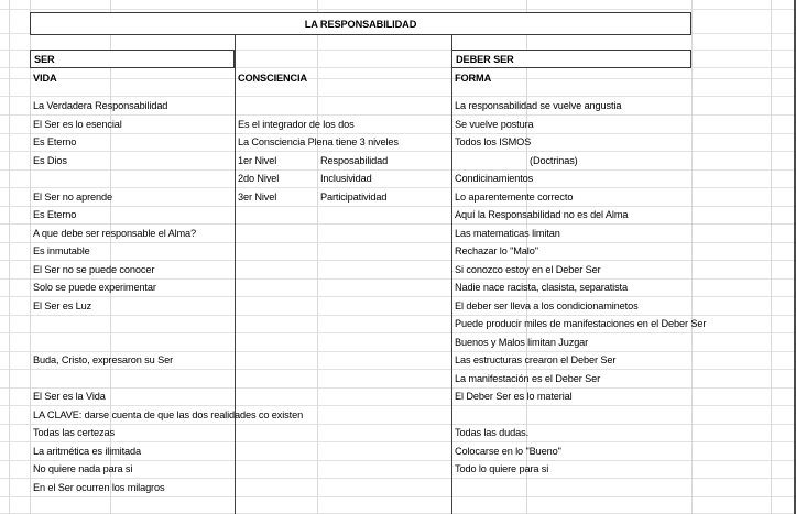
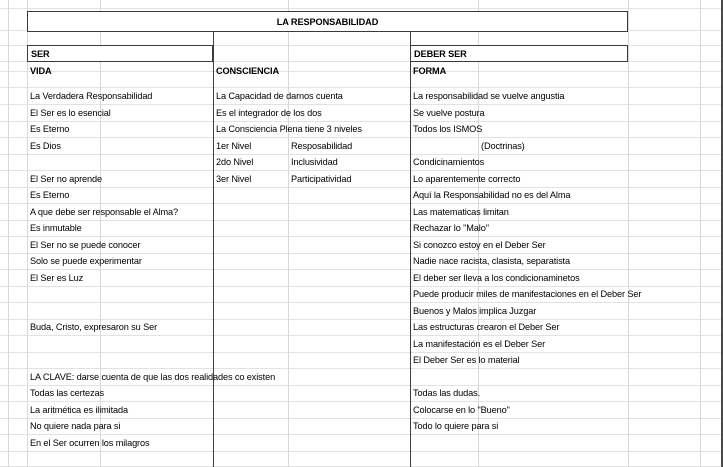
  LA RESPONSABILIDAD
  SER
  DEBER SER
  VIDA
  CONSCIENCIA
  FORMA
  La Verdadera Responsabilidad
  El Ser es lo esencial
  Es Eterno
  Es Dios
  El Ser no aprende
  Es Eterno
  A que debe ser responsable el Alma?
  Es inmutable
  El Ser no se puede conocer
  Solo se puede experimentar
  El Ser es Luz
  Buda, Cristo, expresaron su Ser
- El Ser es la Vida
  LA CLAVE: darse cuenta de que las dos realidades co existen
  Todas las certezas
  La aritmética es ilimitada
  No quiere nada para si
  En el Ser ocurren los milagros
+ La Capacidad de darnos cuenta
  Es el integrador de los dos
  La Consciencia Plena tiene 3 niveles
  1er Nivel
  Resposabilidad
  2do Nivel
  Inclusividad
  3er Nivel
  Participatividad
  La responsabilidad se vuelve angustia
  Se vuelve postura
  Todos los ISMOS
  (Doctrinas)
  Condicinamientos
  Lo aparentemente correcto
  Aquí la Responsabilidad no es del Alma
  Las matematicas limitan
  Rechazar lo "Malo"
  Si conozco estoy en el Deber Ser
  Nadie nace racista, clasista, separatista
  El deber ser lleva a los condicionaminetos
  Puede producir miles de manifestaciones en el Deber Ser
- Buenos y Malos limitan Juzgar
+ Buenos y Malos implica Juzgar
  Las estructuras crearon el Deber Ser
  La manifestación es el Deber Ser
  El Deber Ser es lo material
  Todas las dudas.
  Colocarse en lo "Bueno"
  Todo lo quiere para si
